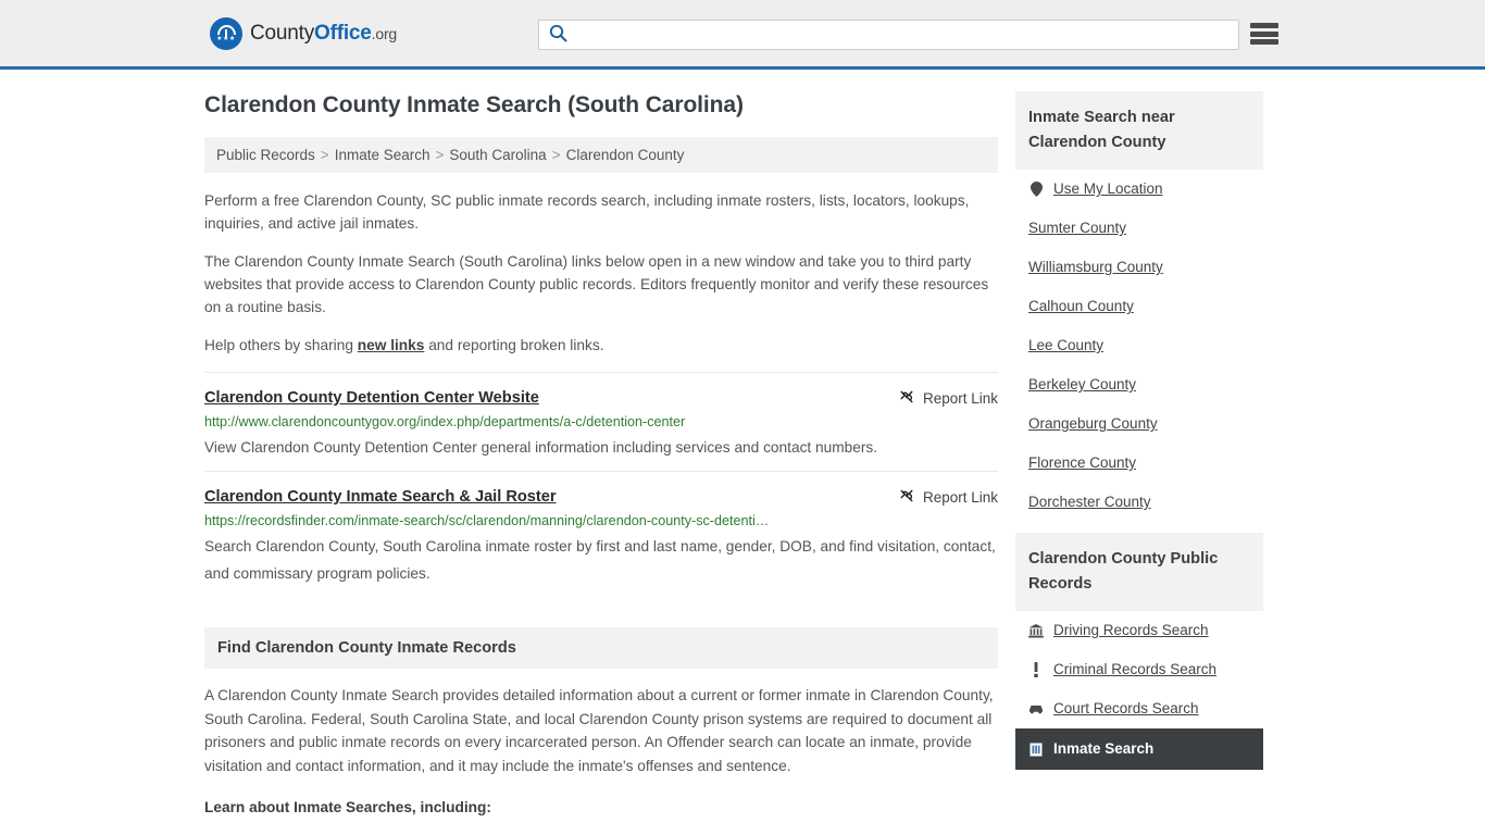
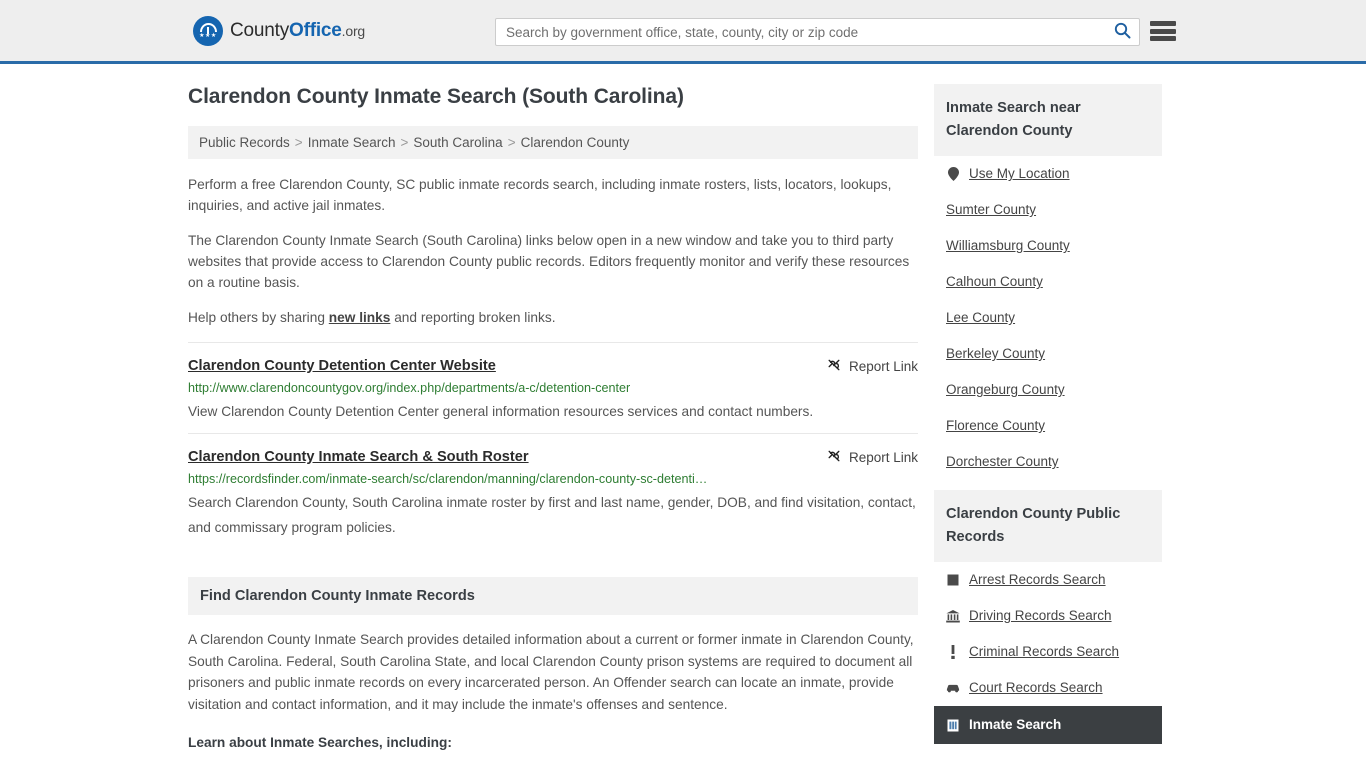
  CountyOffice.org
+ Search by government office, state, county, city or zip code
  Clarendon County Inmate Search (South Carolina)
  Public Records > Inmate Search > South Carolina > Clarendon County
  Perform a free Clarendon County, SC public inmate records search, including inmate rosters, lists, locators, lookups, inquiries, and active jail inmates.
  The Clarendon County Inmate Search (South Carolina) links below open in a new window and take you to third party websites that provide access to Clarendon County public records. Editors frequently monitor and verify these resources on a routine basis.
  Help others by sharing new links and reporting broken links.
  Clarendon County Detention Center Website
  Report Link
  http://www.clarendoncountygov.org/index.php/departments/a-c/detention-center
- View Clarendon County Detention Center general information including services and contact numbers.
+ View Clarendon County Detention Center general information resources services and contact numbers.
- Clarendon County Inmate Search & Jail Roster
+ Clarendon County Inmate Search & South Roster
  Report Link
  https://recordsfinder.com/inmate-search/sc/clarendon/manning/clarendon-county-sc-detenti…
  Search Clarendon County, South Carolina inmate roster by first and last name, gender, DOB, and find visitation, contact, and commissary program policies.
  Find Clarendon County Inmate Records
  A Clarendon County Inmate Search provides detailed information about a current or former inmate in Clarendon County, South Carolina. Federal, South Carolina State, and local Clarendon County prison systems are required to document all prisoners and public inmate records on every incarcerated person. An Offender search can locate an inmate, provide visitation and contact information, and it may include the inmate's offenses and sentence.
  Learn about Inmate Searches, including:
  Inmate Search near Clarendon County
  Use My Location
  Sumter County
  Williamsburg County
  Calhoun County
  Lee County
  Berkeley County
  Orangeburg County
  Florence County
  Dorchester County
  Clarendon County Public Records
+ Arrest Records Search
  Driving Records Search
  Criminal Records Search
  Court Records Search
  Inmate Search
